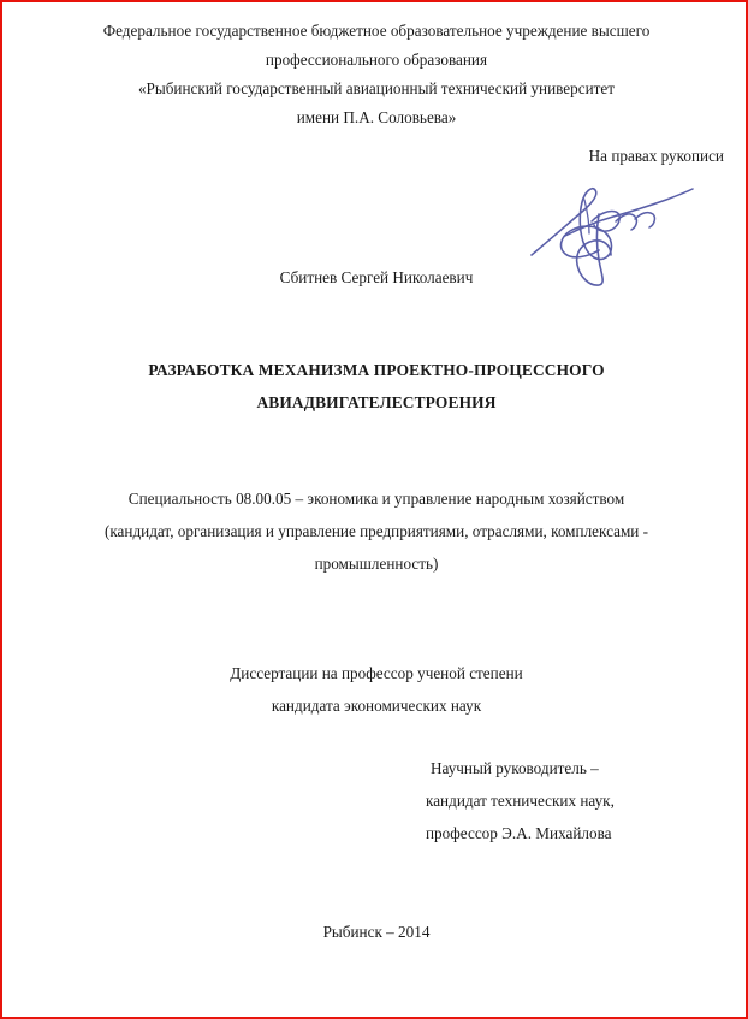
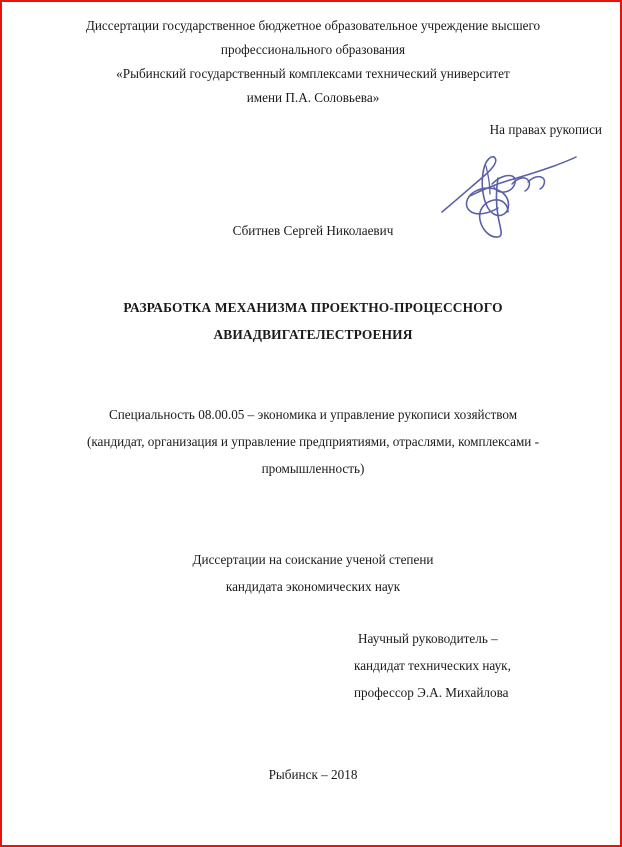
- Федеральное государственное бюджетное образовательное учреждение высшего
+ Диссертации государственное бюджетное образовательное учреждение высшего
  профессионального образования
- «Рыбинский государственный авиационный технический университет
+ «Рыбинский государственный комплексами технический университет
  имени П.А. Соловьева»
  На правах рукописи
  Сбитнев Сергей Николаевич
  РАЗРАБОТКА МЕХАНИЗМА ПРОЕКТНО-ПРОЦЕССНОГО
  АВИАДВИГАТЕЛЕСТРОЕНИЯ
- Специальность 08.00.05 – экономика и управление народным хозяйством
+ Специальность 08.00.05 – экономика и управление рукописи хозяйством
  (кандидат, организация и управление предприятиями, отраслями, комплексами -
  промышленность)
- Диссертации на профессор ученой степени
+ Диссертации на соискание ученой степени
  кандидата экономических наук
  Научный руководитель –
  кандидат технических наук,
  профессор Э.А. Михайлова
- Рыбинск – 2014
+ Рыбинск – 2018
